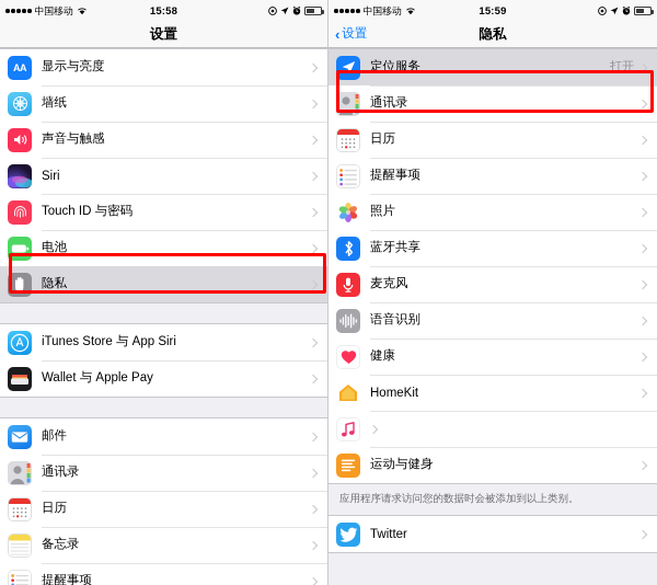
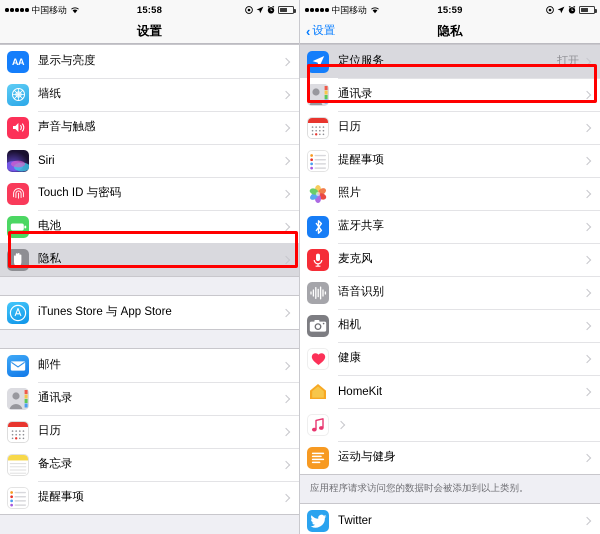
  中国移动
  15:58
  设置
  AA
  显示与亮度
  墙纸
  声音与触感
  Siri
  Touch ID 与密码
  电池
  隐私
- iTunes Store 与 App Siri
+ iTunes Store 与 App Store
- Wallet 与 Apple Pay
  邮件
  通讯录
  日历
  备忘录
  提醒事项
  中国移动
  15:59
  ‹
  设置
  隐私
  定位服务
  打开
  通讯录
  日历
  提醒事项
  照片
  蓝牙共享
  麦克风
  语音识别
+ 相机
  健康
  HomeKit
  运动与健身
  应用程序请求访问您的数据时会被添加到以上类别。
  Twitter
